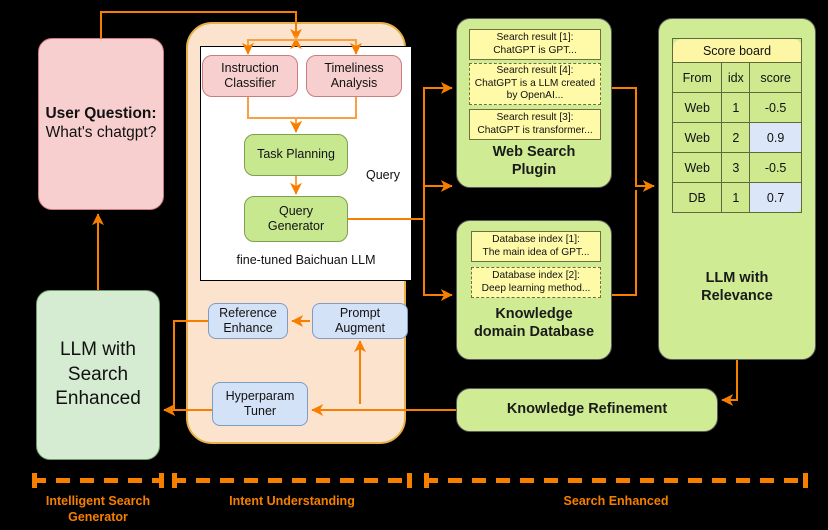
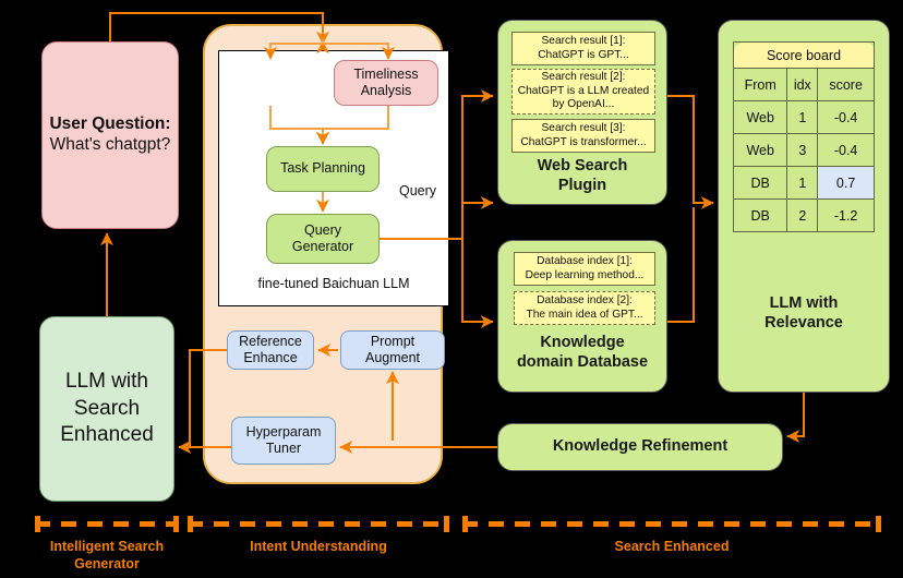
  User Question:
  What's chatgpt?
- Instruction
- Classifier
  Timeliness
  Analysis
  Task Planning
  Query
  Generator
  fine-tuned Baichuan LLM
  Query
  Reference
  Enhance
  Prompt
  Augment
  Hyperparam
  Tuner
  LLM with
  Search
  Enhanced
  Search result [1]:
  ChatGPT is GPT...
- Search result [4]:
+ Search result [2]:
  ChatGPT is a LLM created by OpenAI...
  Search result [3]:
  ChatGPT is transformer...
  Web Search
  Plugin
  Database index [1]:
- The main idea of GPT...
+ Deep learning method...
  Database index [2]:
- Deep learning method...
+ The main idea of GPT...
  Knowledge
  domain Database
  LLM with
  Relevance
  Score board
  From	idx	score
- Web	1	-0.5
+ Web	1	-0.4
- Web	2	0.9
- Web	3	-0.5
+ Web	3	-0.4
  DB	1	0.7
+ DB	2	-1.2
  Knowledge Refinement
  Intelligent Search
  Generator
  Intent Understanding
  Search Enhanced
